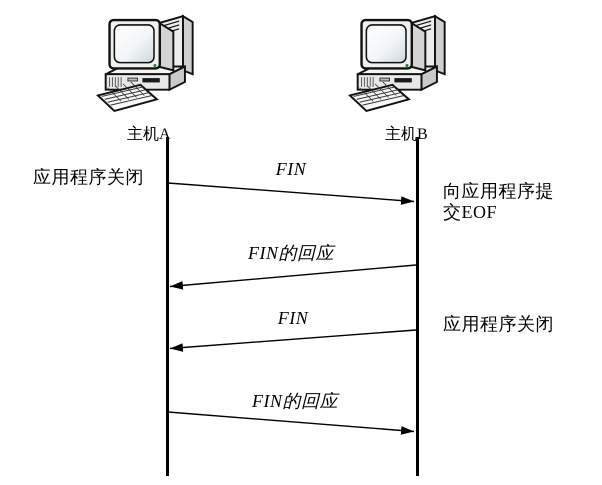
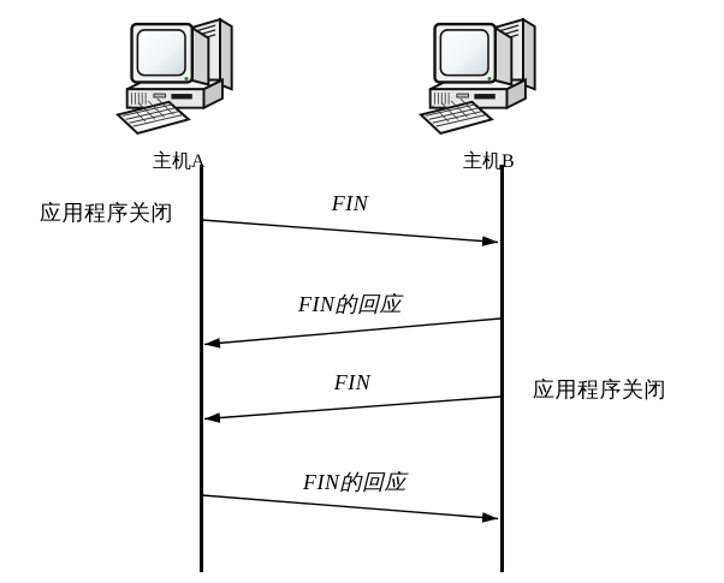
  主机A
  主机B
  FIN
  FIN的回应
  FIN
  FIN的回应
  应用程序关闭
- 向应用程序提
- 交EOF
  应用程序关闭
